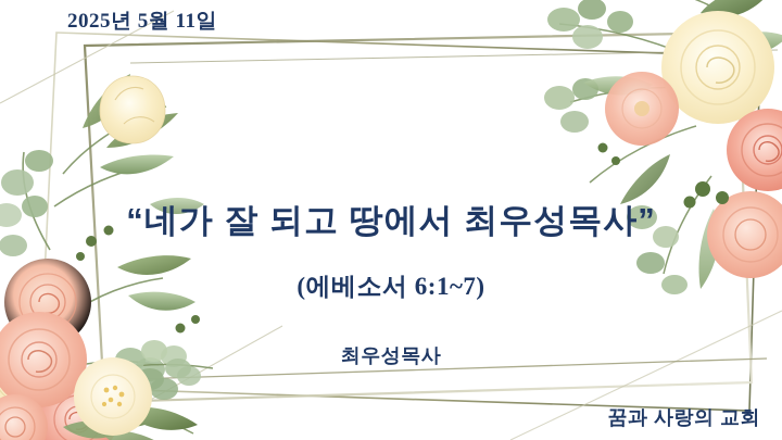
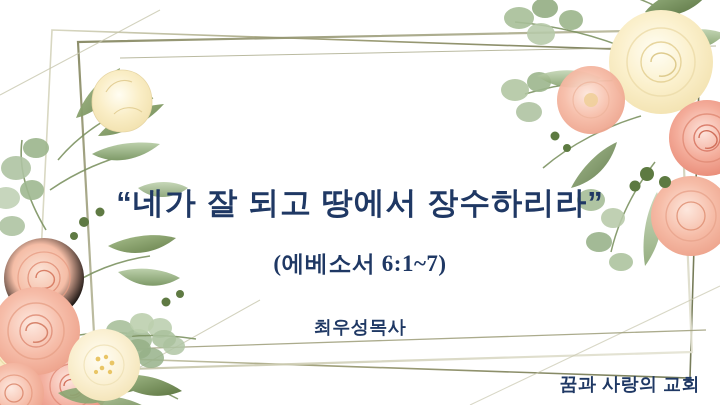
- 2025년 5월 11일
- “네가 잘 되고 땅에서 최우성목사”
+ “네가 잘 되고 땅에서 장수하리라”
  (에베소서 6:1~7)
  최우성목사
  꿈과 사랑의 교회
